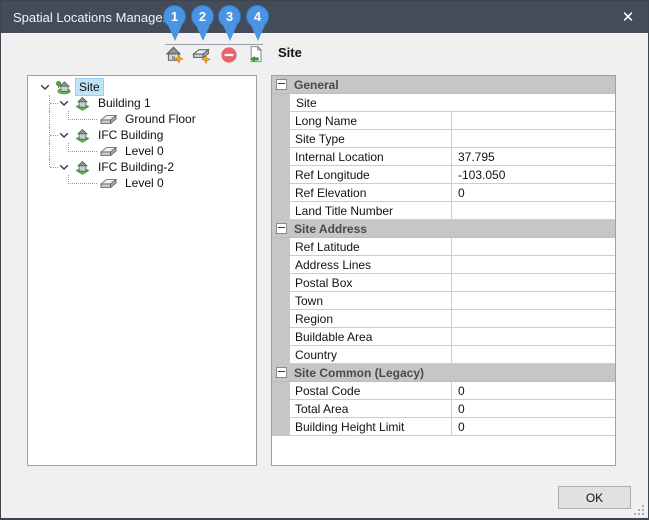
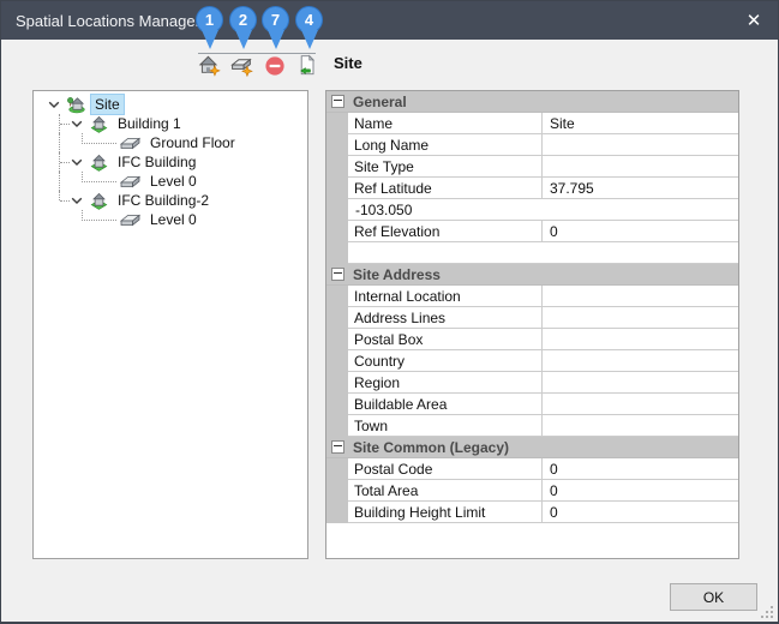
  Spatial Locations Manage
  ✕
  1
  2
- 3
+ 7
  4
  Site
  Site
  Building 1
  Ground Floor
  IFC Building
  Level 0
  IFC Building-2
  Level 0
  General
+ Name
  Site
  Long Name
  Site Type
- Internal Location
+ Ref Latitude
  37.795
- Ref Longitude
  -103.050
  Ref Elevation
  0
- Land Title Number
  Site Address
- Ref Latitude
+ Internal Location
  Address Lines
  Postal Box
- Town
+ Country
  Region
  Buildable Area
- Country
+ Town
  Site Common (Legacy)
  Postal Code
  0
  Total Area
  0
  Building Height Limit
  0
  OK
